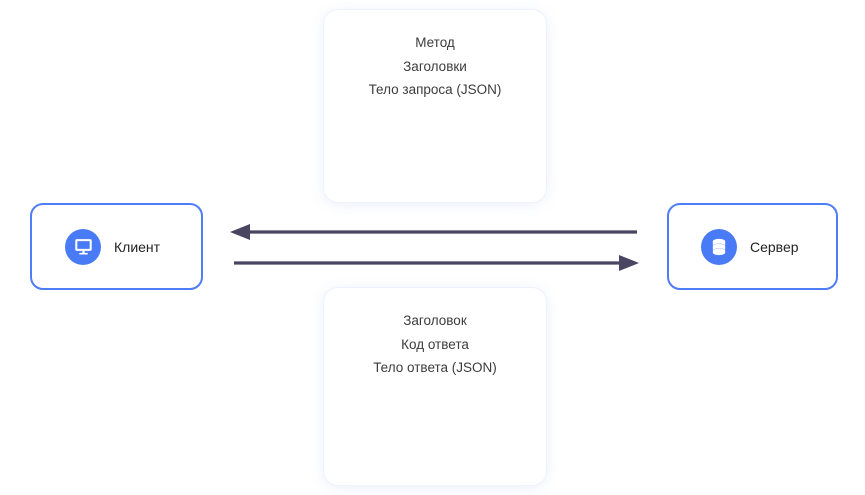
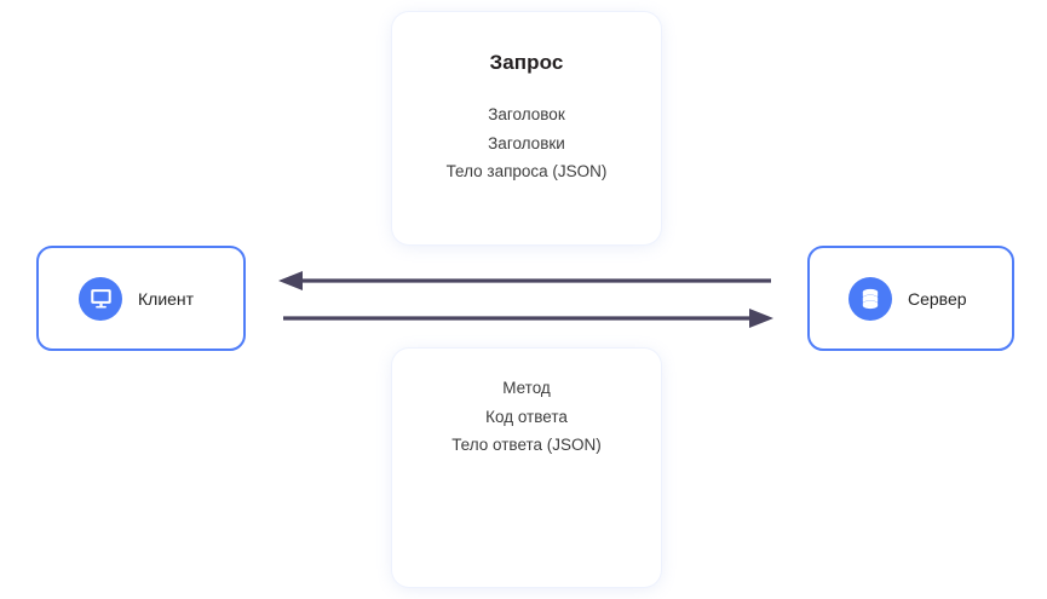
+ Запрос
- Метод
+ Заголовок
  Заголовки
  Тело запроса (JSON)
- Заголовок
+ Метод
  Код ответа
  Тело ответа (JSON)
  Клиент
  Сервер
